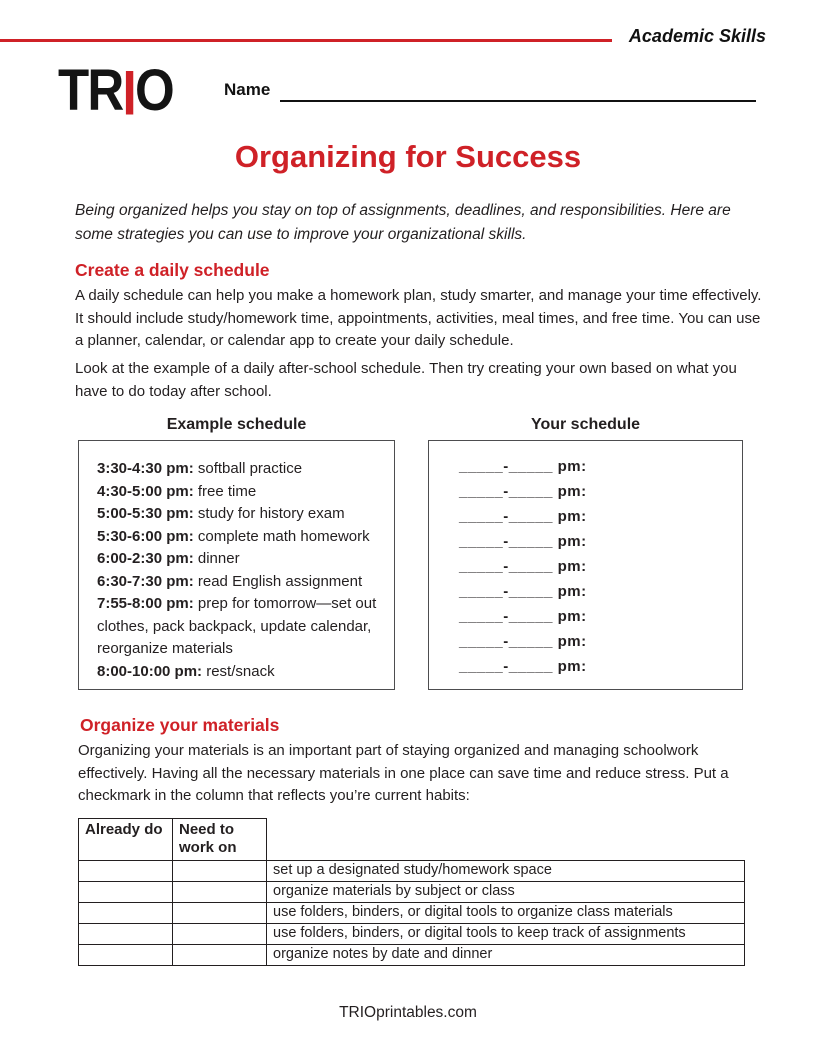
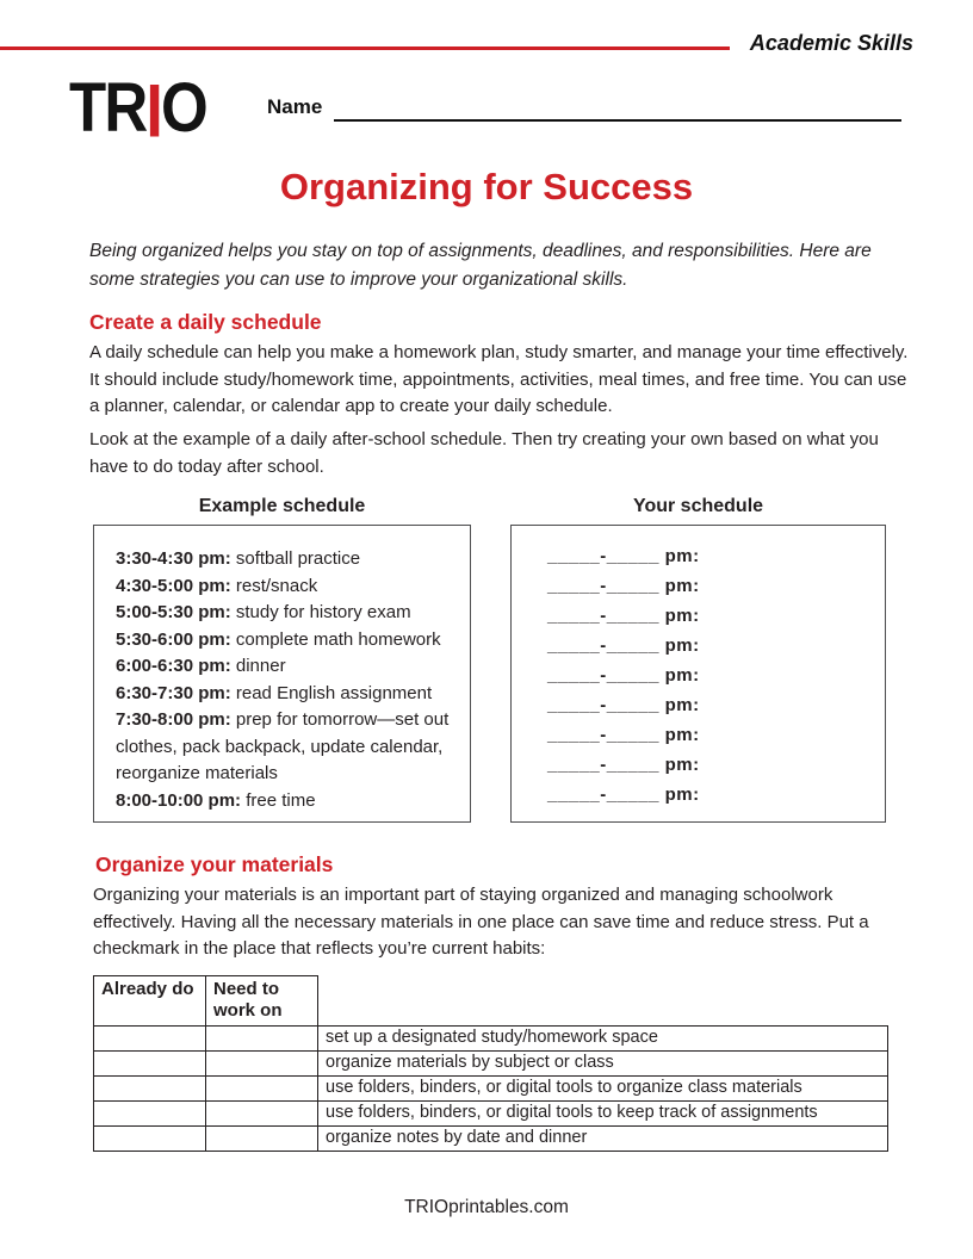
  Academic Skills
  TRIO
  Name
  Organizing for Success
  Being organized helps you stay on top of assignments, deadlines, and responsibilities. Here are some strategies you can use to improve your organizational skills.
  Create a daily schedule
  A daily schedule can help you make a homework plan, study smarter, and manage your time effectively. It should include study/homework time, appointments, activities, meal times, and free time. You can use a planner, calendar, or calendar app to create your daily schedule.
  Look at the example of a daily after-school schedule. Then try creating your own based on what you have to do today after school.
  Example schedule
  Your schedule
  3:30-4:30 pm: softball practice
- 4:30-5:00 pm: free time
+ 4:30-5:00 pm: rest/snack
  5:00-5:30 pm: study for history exam
  5:30-6:00 pm: complete math homework
- 6:00-2:30 pm: dinner
+ 6:00-6:30 pm: dinner
  6:30-7:30 pm: read English assignment
- 7:55-8:00 pm: prep for tomorrow—set out clothes, pack backpack, update calendar, reorganize materials
+ 7:30-8:00 pm: prep for tomorrow—set out clothes, pack backpack, update calendar, reorganize materials
- 8:00-10:00 pm: rest/snack
+ 8:00-10:00 pm: free time
  _____-_____ pm:
  _____-_____ pm:
  _____-_____ pm:
  _____-_____ pm:
  _____-_____ pm:
  _____-_____ pm:
  _____-_____ pm:
  _____-_____ pm:
  _____-_____ pm:
  Organize your materials
- Organizing your materials is an important part of staying organized and managing schoolwork effectively. Having all the necessary materials in one place can save time and reduce stress. Put a checkmark in the column that reflects you’re current habits:
+ Organizing your materials is an important part of staying organized and managing schoolwork effectively. Having all the necessary materials in one place can save time and reduce stress. Put a checkmark in the place that reflects you’re current habits:
  Already do	Need to work on
  		set up a designated study/homework space
  		organize materials by subject or class
  		use folders, binders, or digital tools to organize class materials
  		use folders, binders, or digital tools to keep track of assignments
  		organize notes by date and dinner
  TRIOprintables.com
